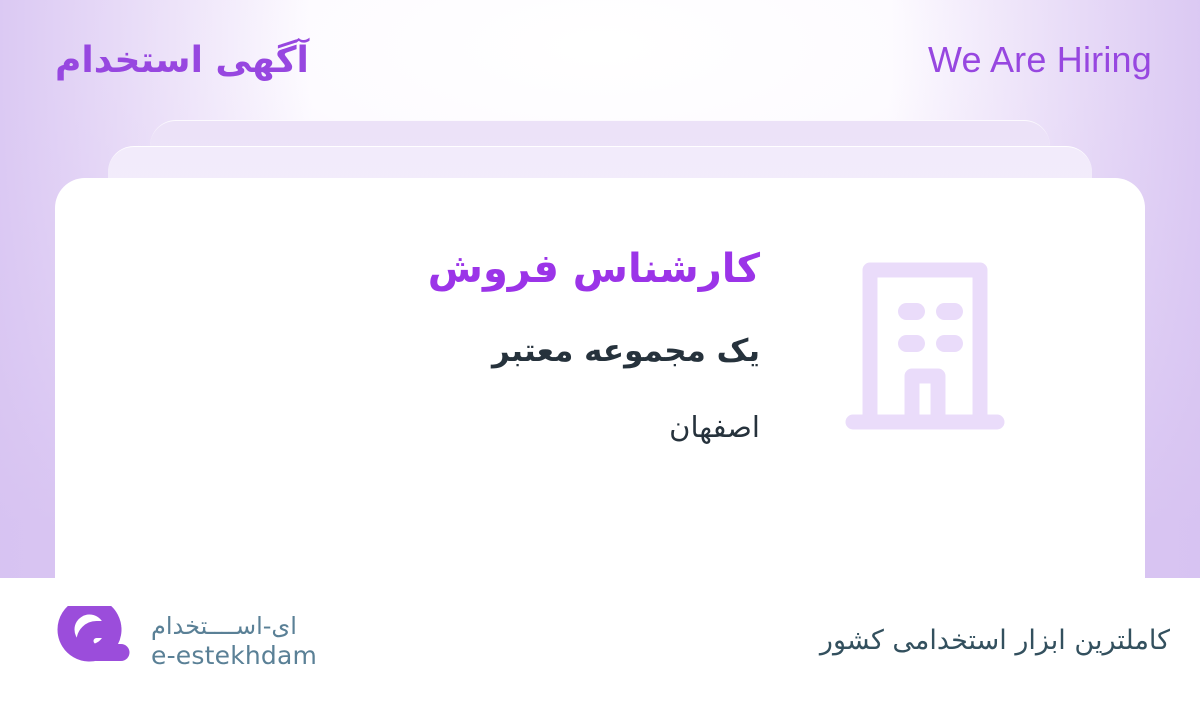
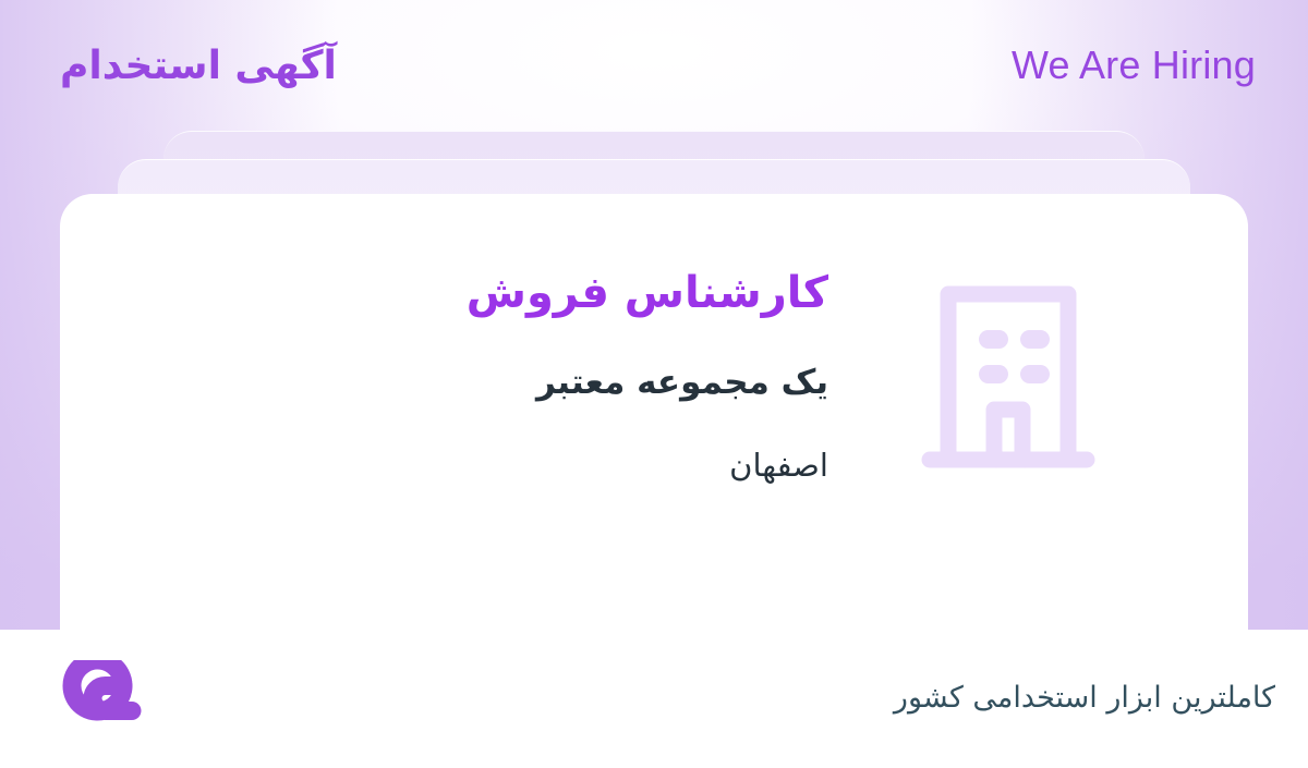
  We Are Hiring
  آگهی استخدام
  کارشناس فروش
  یک مجموعه معتبر
  اصفهان
  کاملترین ابزار استخدامی کشور
- ای-اســــتخدام
- e-estekhdam
